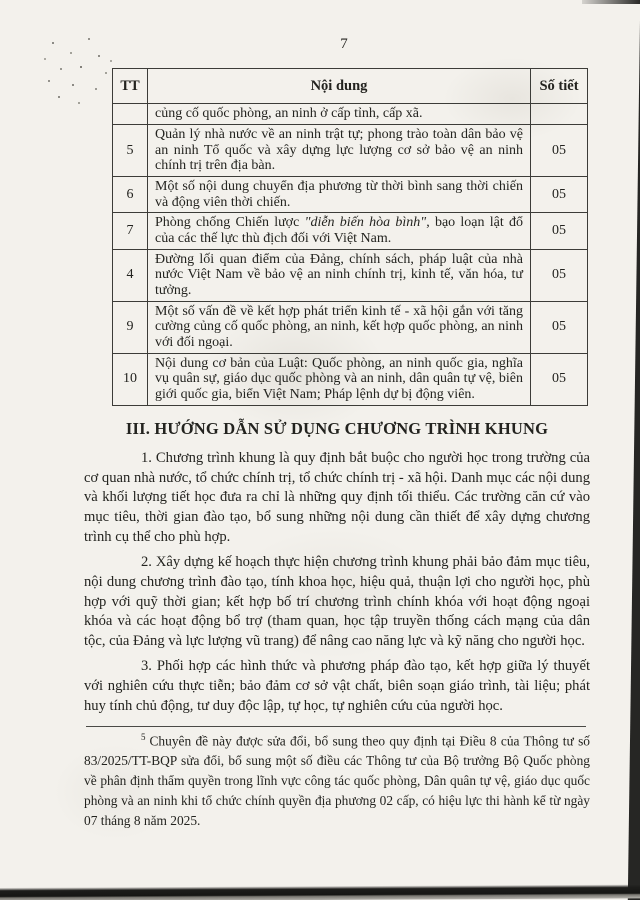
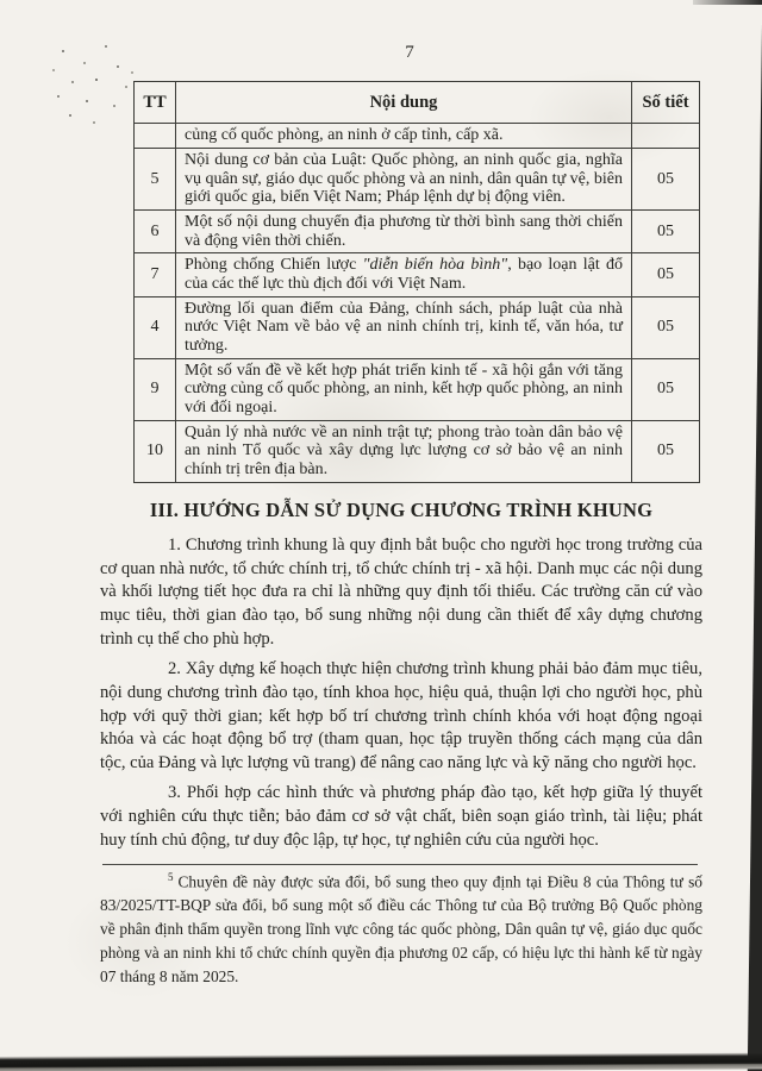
  7
  TT	Nội dung	Số tiết
  	củng cố quốc phòng, an ninh ở cấp tỉnh, cấp xã.
- 5	Quản lý nhà nước về an ninh trật tự; phong trào toàn dân bảo vệ an ninh Tổ quốc và xây dựng lực lượng cơ sở bảo vệ an ninh chính trị trên địa bàn.	05
+ 5	Nội dung cơ bản của Luật: Quốc phòng, an ninh quốc gia, nghĩa vụ quân sự, giáo dục quốc phòng và an ninh, dân quân tự vệ, biên giới quốc gia, biển Việt Nam; Pháp lệnh dự bị động viên.	05
  6	Một số nội dung chuyển địa phương từ thời bình sang thời chiến và động viên thời chiến.	05
  7	Phòng chống Chiến lược "diễn biến hòa bình", bạo loạn lật đổ của các thế lực thù địch đối với Việt Nam.	05
  4	Đường lối quan điểm của Đảng, chính sách, pháp luật của nhà nước Việt Nam về bảo vệ an ninh chính trị, kinh tế, văn hóa, tư tưởng.	05
  9	Một số vấn đề về kết hợp phát triển kinh tế - xã hội gắn với tăng cường củng cố quốc phòng, an ninh, kết hợp quốc phòng, an ninh với đối ngoại.	05
- 10	Nội dung cơ bản của Luật: Quốc phòng, an ninh quốc gia, nghĩa vụ quân sự, giáo dục quốc phòng và an ninh, dân quân tự vệ, biên giới quốc gia, biển Việt Nam; Pháp lệnh dự bị động viên.	05
+ 10	Quản lý nhà nước về an ninh trật tự; phong trào toàn dân bảo vệ an ninh Tổ quốc và xây dựng lực lượng cơ sở bảo vệ an ninh chính trị trên địa bàn.	05
  III. HƯỚNG DẪN SỬ DỤNG CHƯƠNG TRÌNH KHUNG
  1. Chương trình khung là quy định bắt buộc cho người học trong trường của cơ quan nhà nước, tổ chức chính trị, tổ chức chính trị - xã hội. Danh mục các nội dung và khối lượng tiết học đưa ra chỉ là những quy định tối thiểu. Các trường căn cứ vào mục tiêu, thời gian đào tạo, bổ sung những nội dung cần thiết để xây dựng chương trình cụ thể cho phù hợp.
  2. Xây dựng kế hoạch thực hiện chương trình khung phải bảo đảm mục tiêu, nội dung chương trình đào tạo, tính khoa học, hiệu quả, thuận lợi cho người học, phù hợp với quỹ thời gian; kết hợp bố trí chương trình chính khóa với hoạt động ngoại khóa và các hoạt động bổ trợ (tham quan, học tập truyền thống cách mạng của dân tộc, của Đảng và lực lượng vũ trang) để nâng cao năng lực và kỹ năng cho người học.
  3. Phối hợp các hình thức và phương pháp đào tạo, kết hợp giữa lý thuyết với nghiên cứu thực tiễn; bảo đảm cơ sở vật chất, biên soạn giáo trình, tài liệu; phát huy tính chủ động, tư duy độc lập, tự học, tự nghiên cứu của người học.
  5 Chuyên đề này được sửa đổi, bổ sung theo quy định tại Điều 8 của Thông tư số 83/2025/TT-BQP sửa đổi, bổ sung một số điều các Thông tư của Bộ trưởng Bộ Quốc phòng về phân định thẩm quyền trong lĩnh vực công tác quốc phòng, Dân quân tự vệ, giáo dục quốc phòng và an ninh khi tổ chức chính quyền địa phương 02 cấp, có hiệu lực thi hành kể từ ngày 07 tháng 8 năm 2025.
